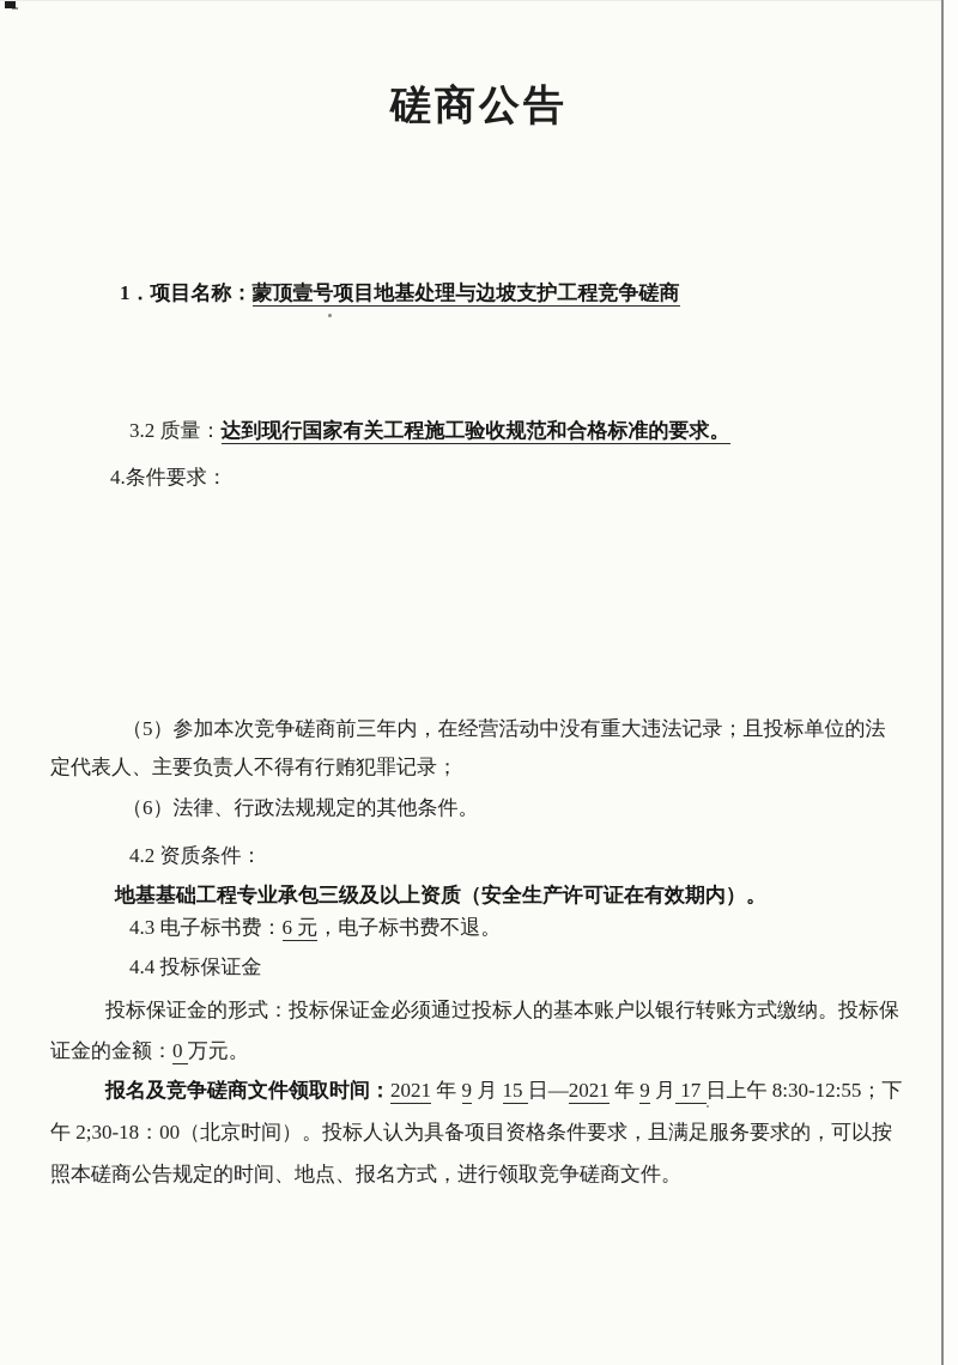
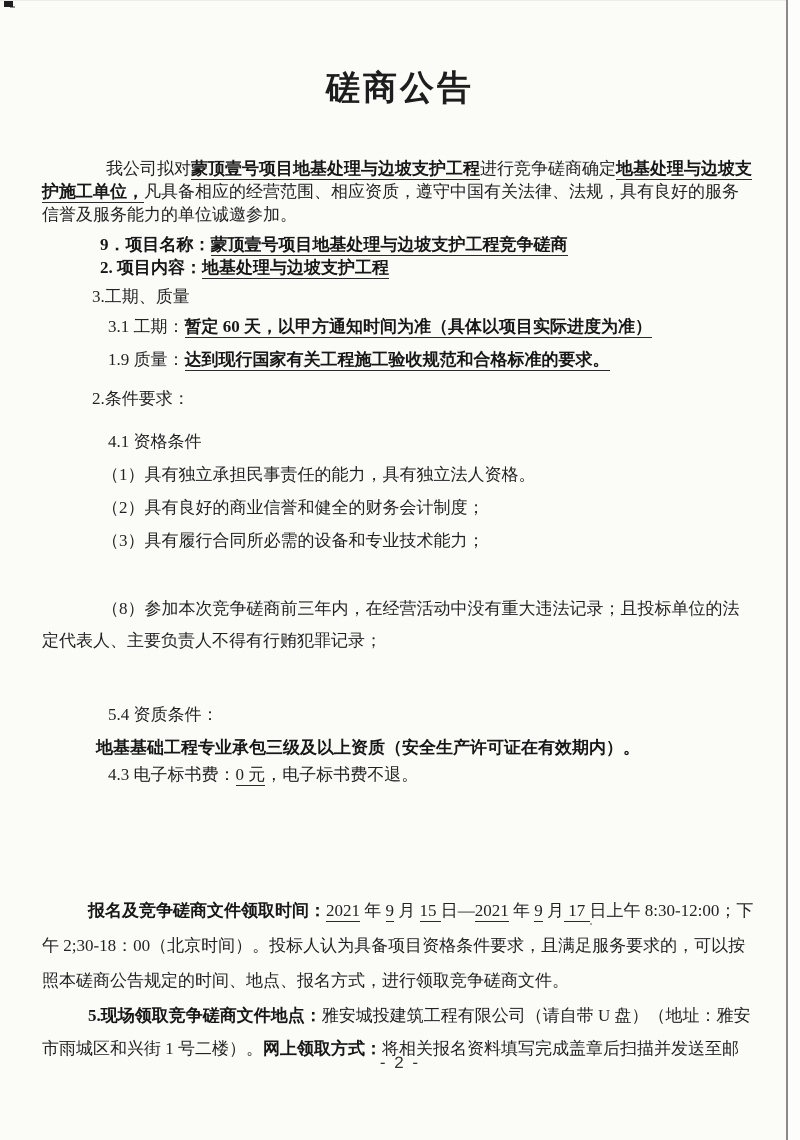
  磋商公告
+ 我公司拟对蒙顶壹号项目地基处理与边坡支护工程进行竞争磋商确定地基处理与边坡支护施工单位，凡具备相应的经营范围、相应资质，遵守中国有关法律、法规，具有良好的服务信誉及服务能力的单位诚邀参加。
- 1．项目名称：蒙顶壹号项目地基处理与边坡支护工程竞争磋商
+ 9．项目名称：蒙顶壹号项目地基处理与边坡支护工程竞争磋商
+ 2. 项目内容：地基处理与边坡支护工程
+ 3.工期、质量
+ 3.1 工期：暂定 60 天，以甲方通知时间为准（具体以项目实际进度为准）
- 3.2 质量：达到现行国家有关工程施工验收规范和合格标准的要求。
+ 1.9 质量：达到现行国家有关工程施工验收规范和合格标准的要求。
- 4.条件要求：
+ 2.条件要求：
+ 4.1 资格条件
+ （1）具有独立承担民事责任的能力，具有独立法人资格。
+ （2）具有良好的商业信誉和健全的财务会计制度；
+ （3）具有履行合同所必需的设备和专业技术能力；
- （5）参加本次竞争磋商前三年内，在经营活动中没有重大违法记录；且投标单位的法定代表人、主要负责人不得有行贿犯罪记录；
+ （8）参加本次竞争磋商前三年内，在经营活动中没有重大违法记录；且投标单位的法定代表人、主要负责人不得有行贿犯罪记录；
- （6）法律、行政法规规定的其他条件。
- 4.2 资质条件：
+ 5.4 资质条件：
  地基基础工程专业承包三级及以上资质（安全生产许可证在有效期内）。
- 4.3 电子标书费：6 元，电子标书费不退。
+ 4.3 电子标书费：0 元，电子标书费不退。
- 4.4 投标保证金
- 投标保证金的形式：投标保证金必须通过投标人的基本账户以银行转账方式缴纳。投标保证金的金额：0 万元。
- 报名及竞争磋商文件领取时间：2021 年 9 月 15 日—2021 年 9 月 17 日上午 8:30-12:55；下午 2;30-18：00（北京时间）。投标人认为具备项目资格条件要求，且满足服务要求的，可以按照本磋商公告规定的时间、地点、报名方式，进行领取竞争磋商文件。
+ 报名及竞争磋商文件领取时间：2021 年 9 月 15 日—2021 年 9 月 17 日上午 8:30-12:00；下午 2;30-18：00（北京时间）。投标人认为具备项目资格条件要求，且满足服务要求的，可以按照本磋商公告规定的时间、地点、报名方式，进行领取竞争磋商文件。
+ 5.现场领取竞争磋商文件地点：雅安城投建筑工程有限公司（请自带 U 盘）（地址：雅安市雨城区和兴街 1 号二楼）。网上领取方式：将相关报名资料填写完成盖章后扫描并发送至邮
+ - 2 -
